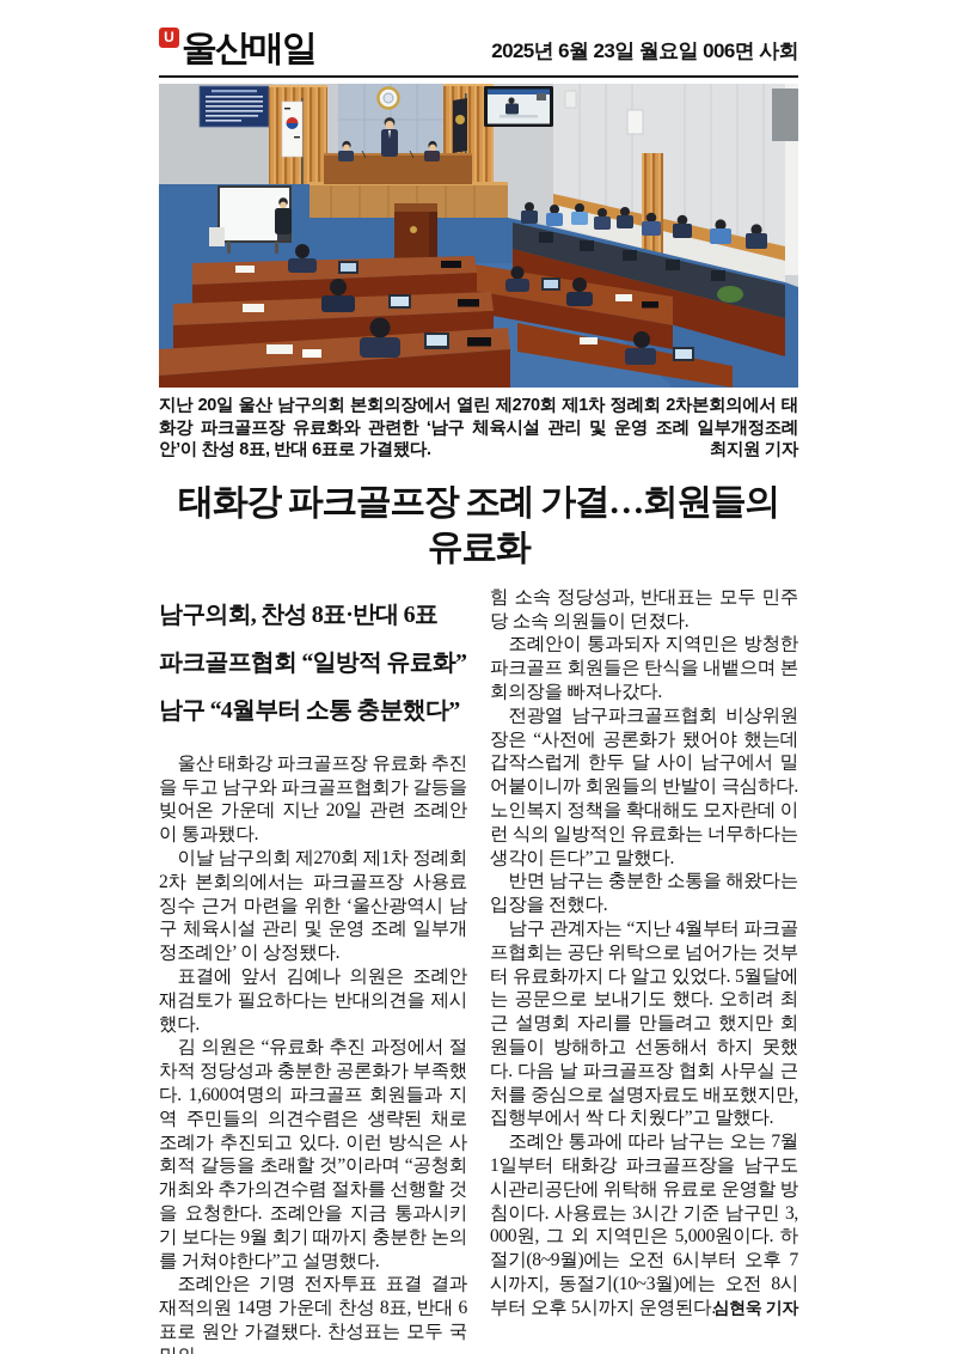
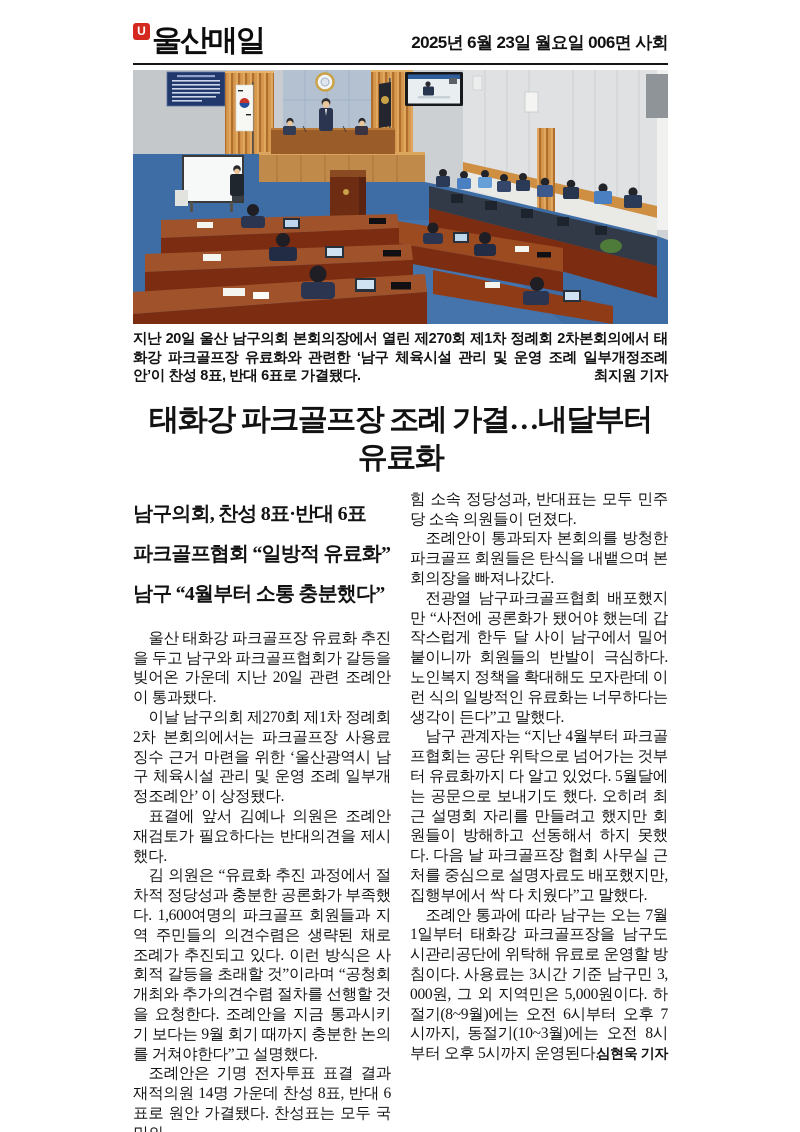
  U
  울산매일
  2025년 6월 23일 월요일 006면 사회
  지난 20일 울산 남구의회 본회의장에서 열린 제270회 제1차 정례회 2차본회의에서 태화강 파크골프장 유료화와 관련한 ‘남구 체육시설 관리 및 운영 조례 일부개정조례안’이 찬성 8표, 반대 6표로 가결됐다.
  최지원 기자
- 태화강 파크골프장 조례 가결…회원들의 유료화
+ 태화강 파크골프장 조례 가결…내달부터 유료화
  남구의회, 찬성 8표·반대 6표
  파크골프협회 “일방적 유료화”
  남구 “4월부터 소통 충분했다”
  울산 태화강 파크골프장 유료화 추진을 두고 남구와 파크골프협회가 갈등을 빚어온 가운데 지난 20일 관련 조례안이 통과됐다.
  이날 남구의회 제270회 제1차 정례회 2차 본회의에서는 파크골프장 사용료 징수 근거 마련을 위한 ‘울산광역시 남구 체육시설 관리 및 운영 조례 일부개정조례안’ 이 상정됐다.
  표결에 앞서 김예나 의원은 조례안 재검토가 필요하다는 반대의견을 제시했다.
  김 의원은 “유료화 추진 과정에서 절차적 정당성과 충분한 공론화가 부족했다. 1,600여명의 파크골프 회원들과 지역 주민들의 의견수렴은 생략된 채로 조례가 추진되고 있다. 이런 방식은 사회적 갈등을 초래할 것”이라며 “공청회 개최와 추가의견수렴 절차를 선행할 것을 요청한다. 조례안을 지금 통과시키기 보다는 9월 회기 때까지 충분한 논의를 거쳐야한다”고 설명했다.
  조례안은 기명 전자투표 표결 결과 재적의원 14명 가운데 찬성 8표, 반대 6표로 원안 가결됐다. 찬성표는 모두 국
  힘 소속 정당성과, 반대표는 모두 민주당 소속 의원들이 던졌다.
- 조례안이 통과되자 지역민은 방청한 파크골프 회원들은 탄식을 내뱉으며 본회의장을 빠져나갔다.
+ 조례안이 통과되자 본회의를 방청한 파크골프 회원들은 탄식을 내뱉으며 본회의장을 빠져나갔다.
- 전광열 남구파크골프협회 비상위원장은 “사전에 공론화가 됐어야 했는데 갑작스럽게 한두 달 사이 남구에서 밀어붙이니까 회원들의 반발이 극심하다. 노인복지 정책을 확대해도 모자란데 이런 식의 일방적인 유료화는 너무하다는 생각이 든다”고 말했다.
+ 전광열 남구파크골프협회 배포했지만 “사전에 공론화가 됐어야 했는데 갑작스럽게 한두 달 사이 남구에서 밀어붙이니까 회원들의 반발이 극심하다. 노인복지 정책을 확대해도 모자란데 이런 식의 일방적인 유료화는 너무하다는 생각이 든다”고 말했다.
- 반면 남구는 충분한 소통을 해왔다는 입장을 전했다.
  남구 관계자는 “지난 4월부터 파크골프협회는 공단 위탁으로 넘어가는 것부터 유료화까지 다 알고 있었다. 5월달에는 공문으로 보내기도 했다. 오히려 최근 설명회 자리를 만들려고 했지만 회원들이 방해하고 선동해서 하지 못했다. 다음 날 파크골프장 협회 사무실 근처를 중심으로 설명자료도 배포했지만, 집행부에서 싹 다 치웠다”고 말했다.
  조례안 통과에 따라 남구는 오는 7월 1일부터 태화강 파크골프장을 남구도시관리공단에 위탁해 유료로 운영할 방침이다. 사용료는 3시간 기준 남구민 3,000원, 그 외 지역민은 5,000원이다. 하절기(8~9월)에는 오전 6시부터 오후 7시까지, 동절기(10~3월)에는 오전 8시부터 오후 5시까지 운영된다.
  심현욱 기자
